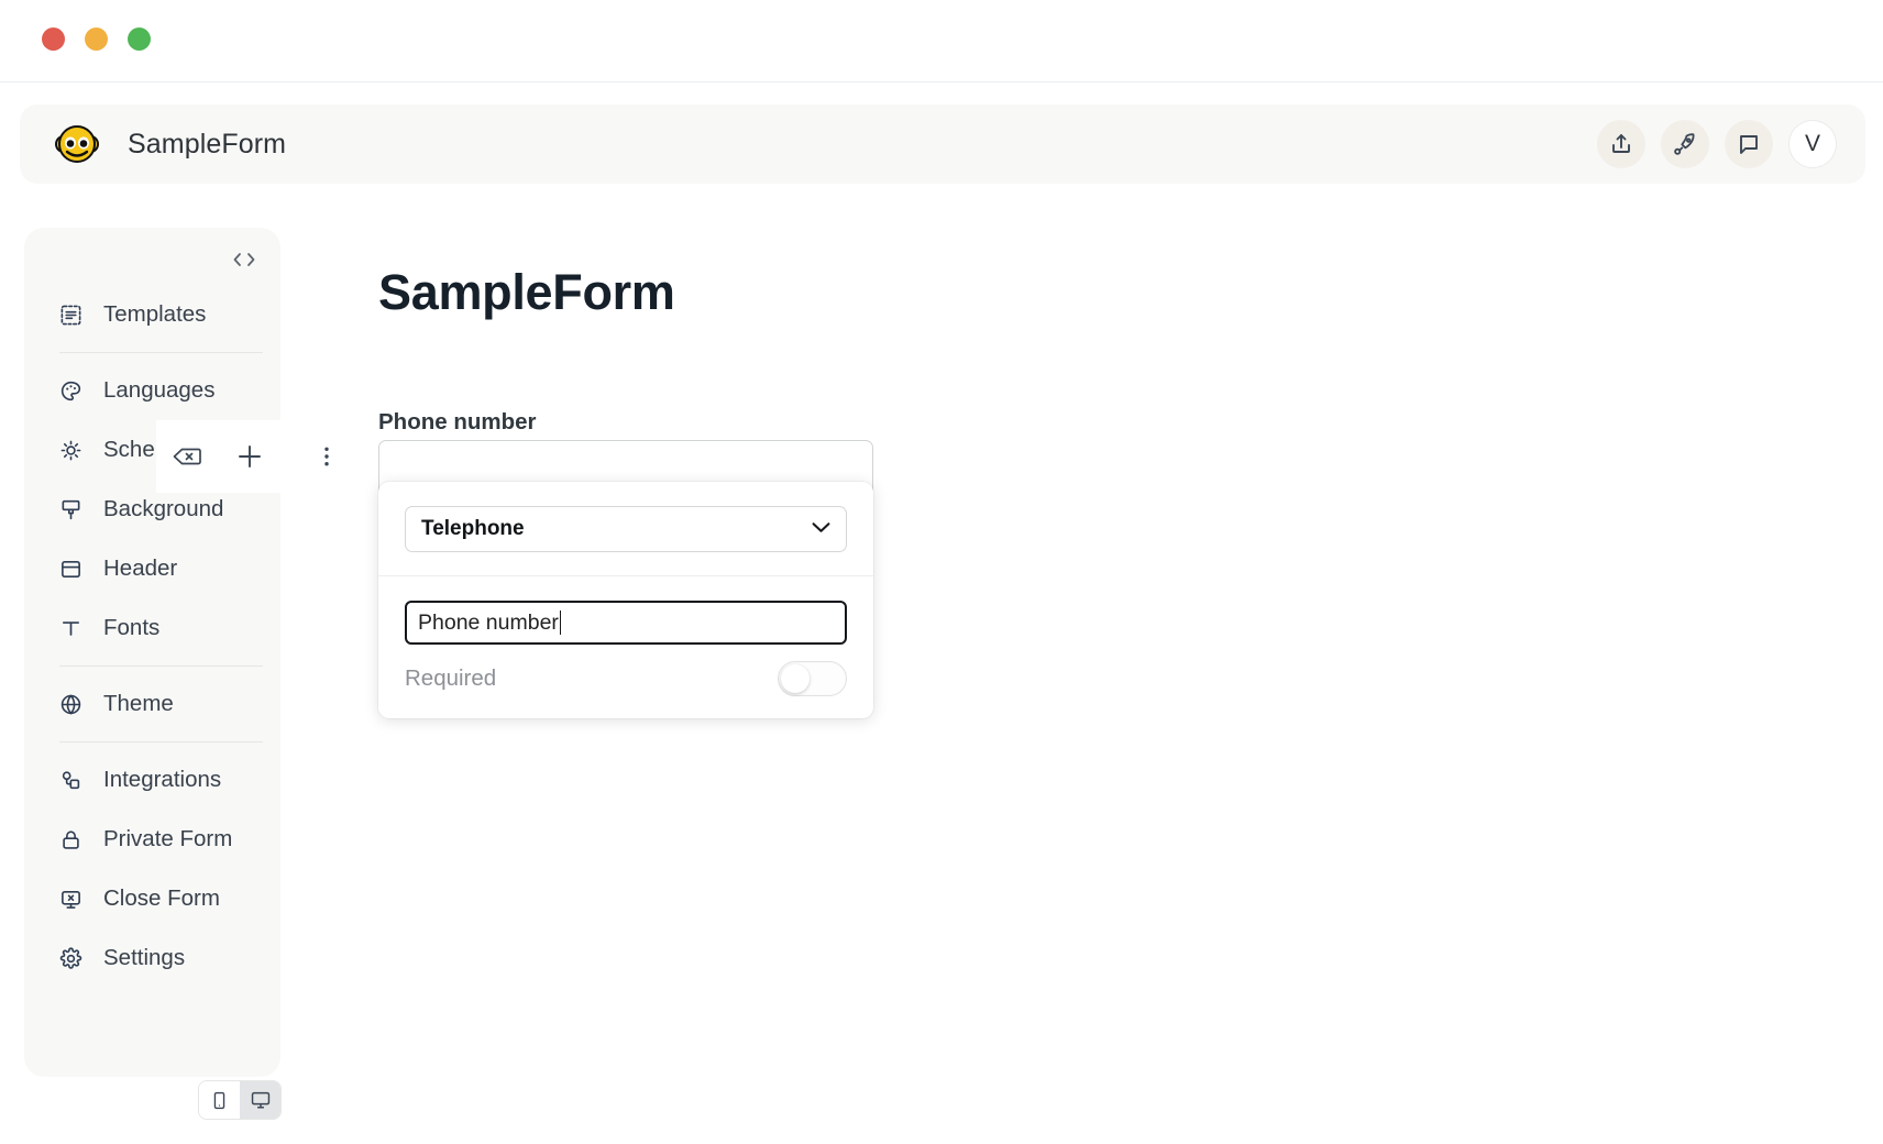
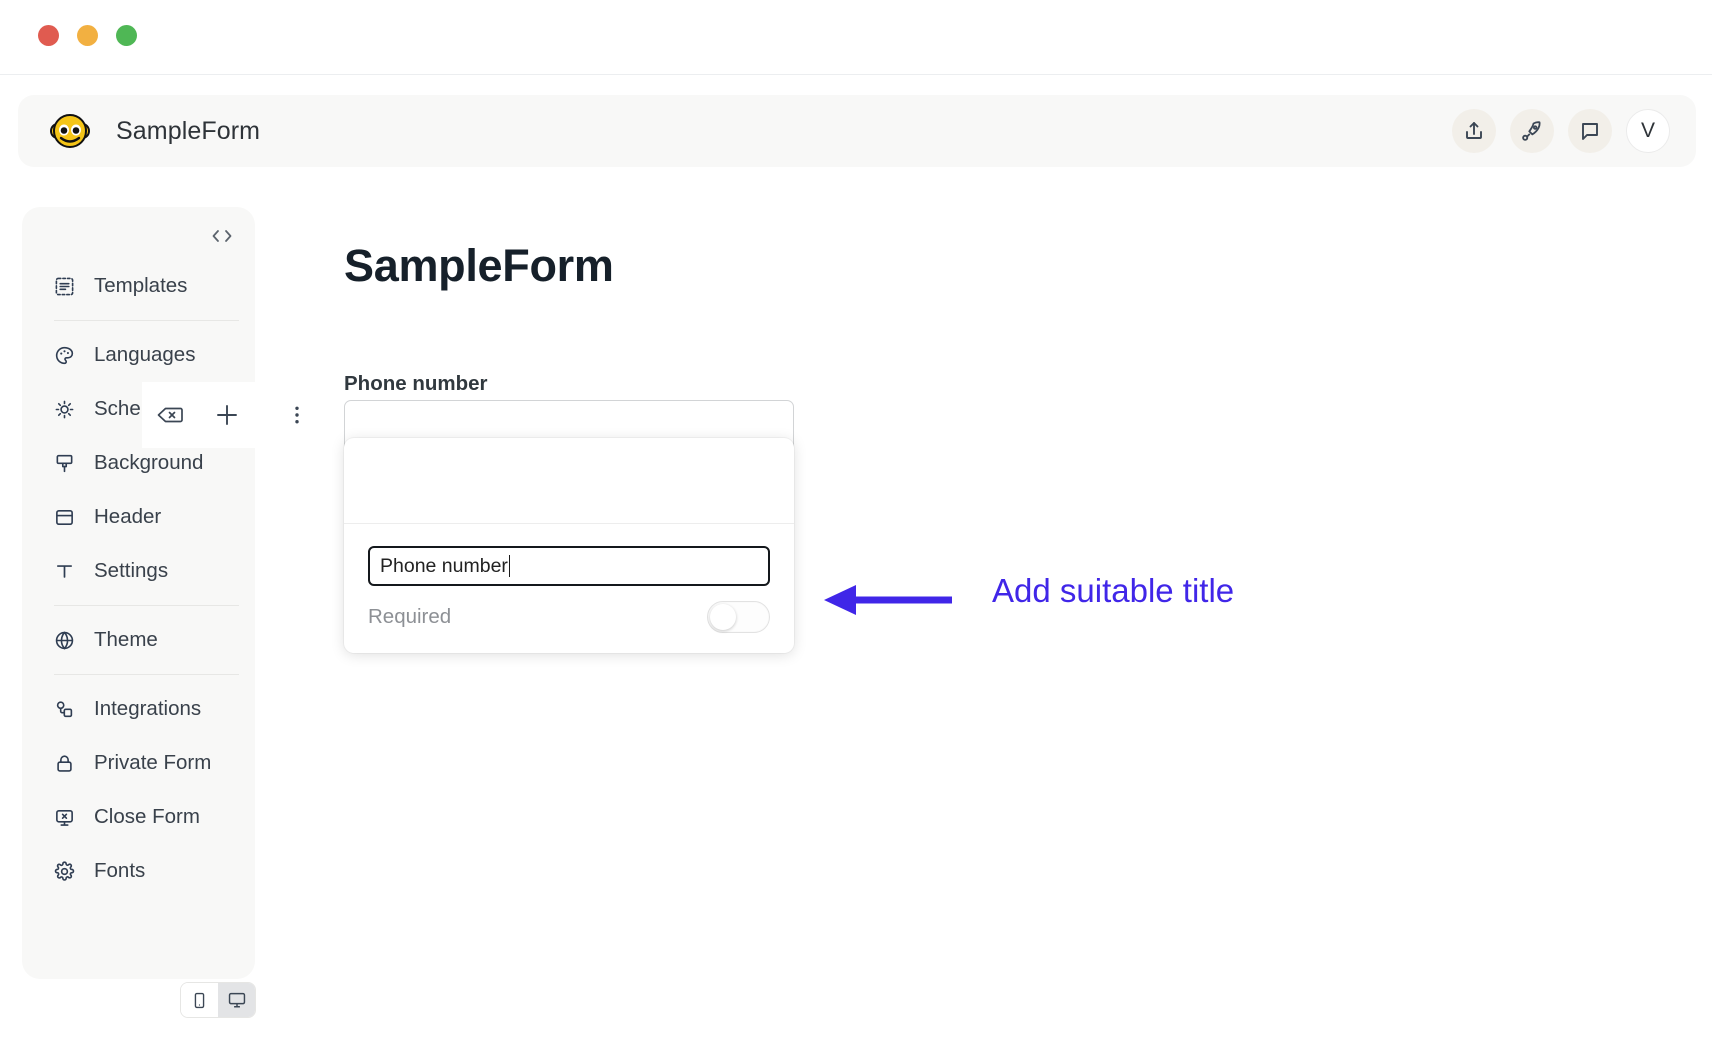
  SampleForm
  V
  Templates
  Languages
  Background
  Header
- Fonts
+ Settings
  Theme
  Integrations
  Private Form
  Close Form
- Settings
+ Fonts
  SampleForm
  Phone number
- Telephone
  Phone number
  Required
+ Add suitable title
